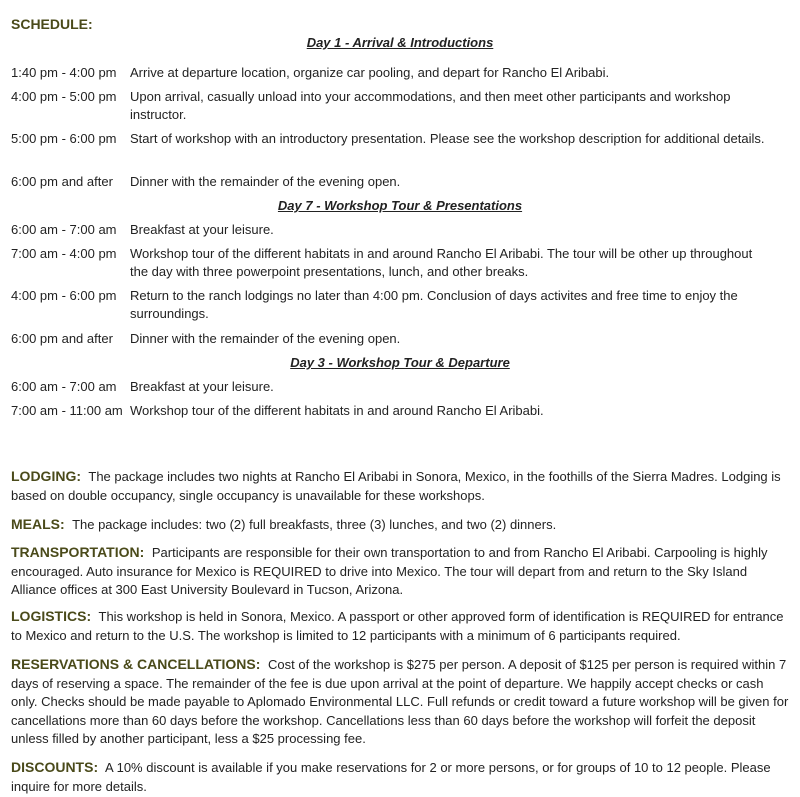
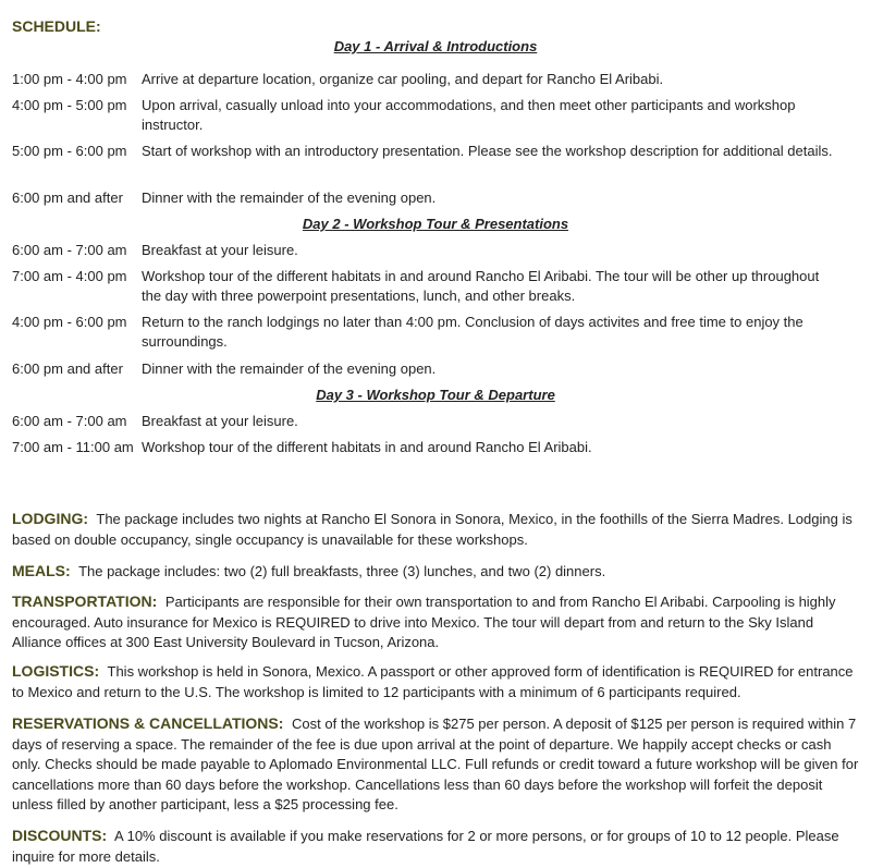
  SCHEDULE:
  Day 1 - Arrival & Introductions
- 1:40 pm - 4:00 pm
+ 1:00 pm - 4:00 pm
  Arrive at departure location, organize car pooling, and depart for Rancho El Aribabi.
  4:00 pm - 5:00 pm
  Upon arrival, casually unload into your accommodations, and then meet other participants and workshop instructor.
  5:00 pm - 6:00 pm
  Start of workshop with an introductory presentation. Please see the workshop description for additional details.
  6:00 pm and after
  Dinner with the remainder of the evening open.
- Day 7 - Workshop Tour & Presentations
+ Day 2 - Workshop Tour & Presentations
  6:00 am - 7:00 am
  Breakfast at your leisure.
  7:00 am - 4:00 pm
  Workshop tour of the different habitats in and around Rancho El Aribabi. The tour will be other up throughout the day with three powerpoint presentations, lunch, and other breaks.
  4:00 pm - 6:00 pm
  Return to the ranch lodgings no later than 4:00 pm. Conclusion of days activites and free time to enjoy the surroundings.
  6:00 pm and after
  Dinner with the remainder of the evening open.
  Day 3 - Workshop Tour & Departure
  6:00 am - 7:00 am
  Breakfast at your leisure.
  7:00 am - 11:00 am
  Workshop tour of the different habitats in and around Rancho El Aribabi.
- LODGING: The package includes two nights at Rancho El Aribabi in Sonora, Mexico, in the foothills of the Sierra Madres. Lodging is based on double occupancy, single occupancy is unavailable for these workshops.
+ LODGING: The package includes two nights at Rancho El Sonora in Sonora, Mexico, in the foothills of the Sierra Madres. Lodging is based on double occupancy, single occupancy is unavailable for these workshops.
  MEALS: The package includes: two (2) full breakfasts, three (3) lunches, and two (2) dinners.
  TRANSPORTATION: Participants are responsible for their own transportation to and from Rancho El Aribabi. Carpooling is highly encouraged. Auto insurance for Mexico is REQUIRED to drive into Mexico. The tour will depart from and return to the Sky Island Alliance offices at 300 East University Boulevard in Tucson, Arizona.
  LOGISTICS: This workshop is held in Sonora, Mexico. A passport or other approved form of identification is REQUIRED for entrance to Mexico and return to the U.S. The workshop is limited to 12 participants with a minimum of 6 participants required.
  RESERVATIONS & CANCELLATIONS: Cost of the workshop is $275 per person. A deposit of $125 per person is required within 7 days of reserving a space. The remainder of the fee is due upon arrival at the point of departure. We happily accept checks or cash only. Checks should be made payable to Aplomado Environmental LLC. Full refunds or credit toward a future workshop will be given for cancellations more than 60 days before the workshop. Cancellations less than 60 days before the workshop will forfeit the deposit unless filled by another participant, less a $25 processing fee.
  DISCOUNTS: A 10% discount is available if you make reservations for 2 or more persons, or for groups of 10 to 12 people. Please inquire for more details.
